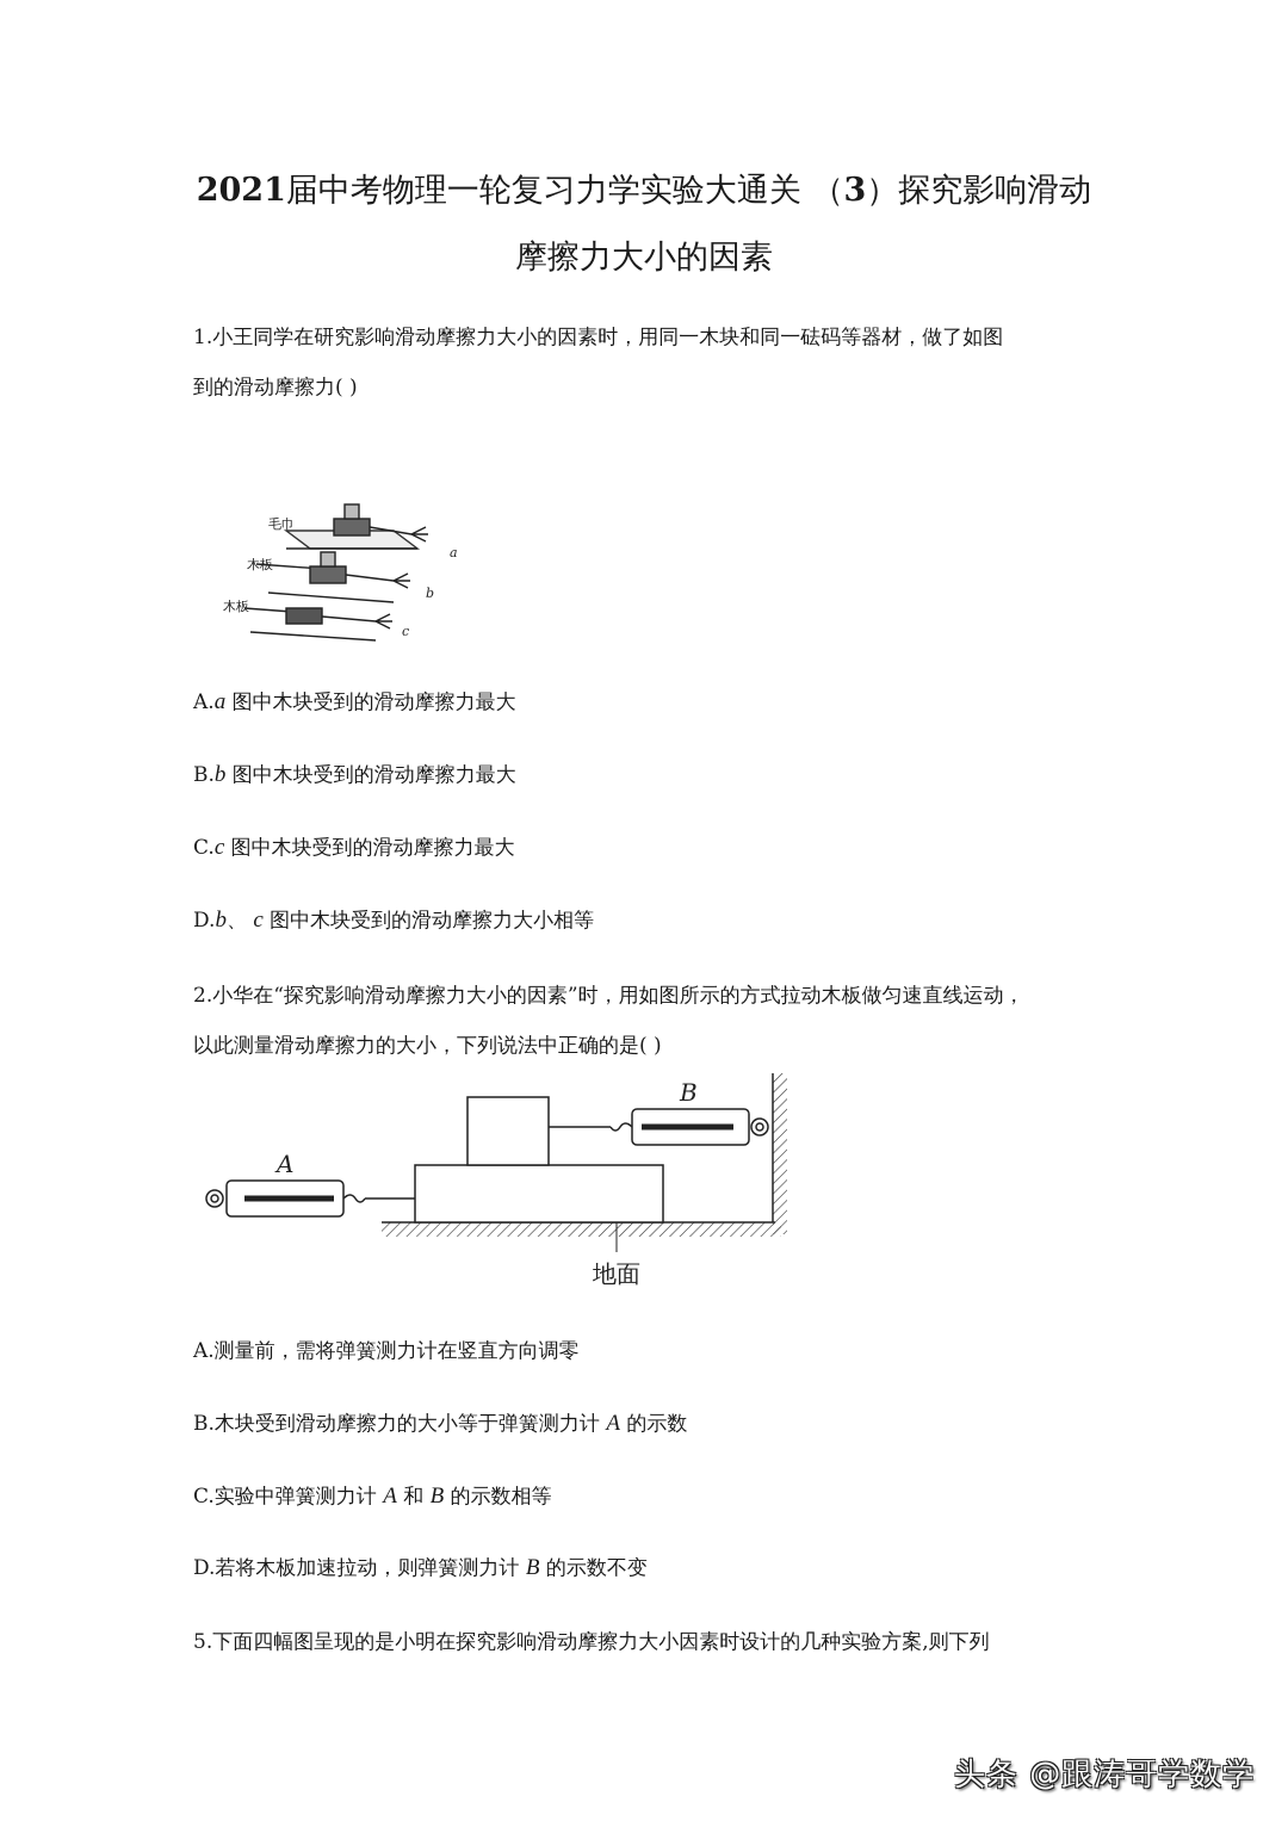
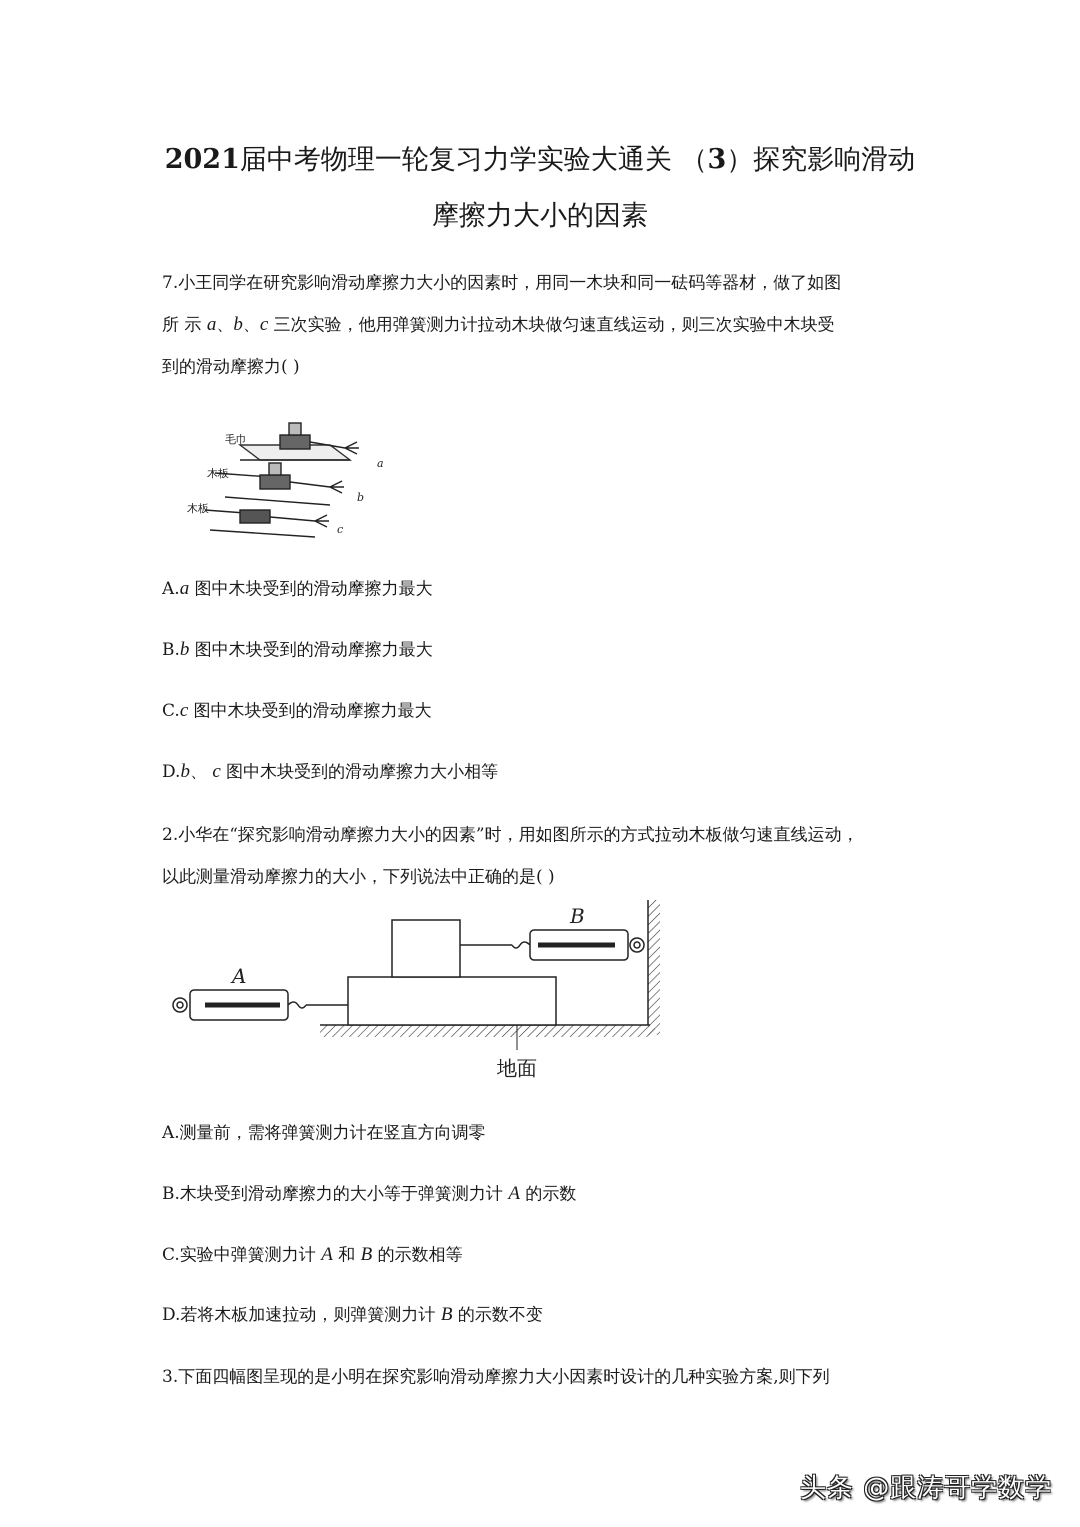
  2021届中考物理一轮复习力学实验大通关 （3）探究影响滑动
  摩擦力大小的因素
- 1.小王同学在研究影响滑动摩擦力大小的因素时，用同一木块和同一砝码等器材，做了如图
+ 7.小王同学在研究影响滑动摩擦力大小的因素时，用同一木块和同一砝码等器材，做了如图
+ 所 示 a、b、c 三次实验，他用弹簧测力计拉动木块做匀速直线运动，则三次实验中木块受
  到的滑动摩擦力( )
  毛巾
  木板
  木板
  a
  b
  c
  A.a 图中木块受到的滑动摩擦力最大
  B.b 图中木块受到的滑动摩擦力最大
  C.c 图中木块受到的滑动摩擦力最大
  D.b、 c 图中木块受到的滑动摩擦力大小相等
  2.小华在“探究影响滑动摩擦力大小的因素”时，用如图所示的方式拉动木板做匀速直线运动，
  以此测量滑动摩擦力的大小，下列说法中正确的是( )
  A
  B
  地面
  A.测量前，需将弹簧测力计在竖直方向调零
  B.木块受到滑动摩擦力的大小等于弹簧测力计 A 的示数
  C.实验中弹簧测力计 A 和 B 的示数相等
  D.若将木板加速拉动，则弹簧测力计 B 的示数不变
- 5.下面四幅图呈现的是小明在探究影响滑动摩擦力大小因素时设计的几种实验方案,则下列
+ 3.下面四幅图呈现的是小明在探究影响滑动摩擦力大小因素时设计的几种实验方案,则下列
  头条 @跟涛哥学数学
